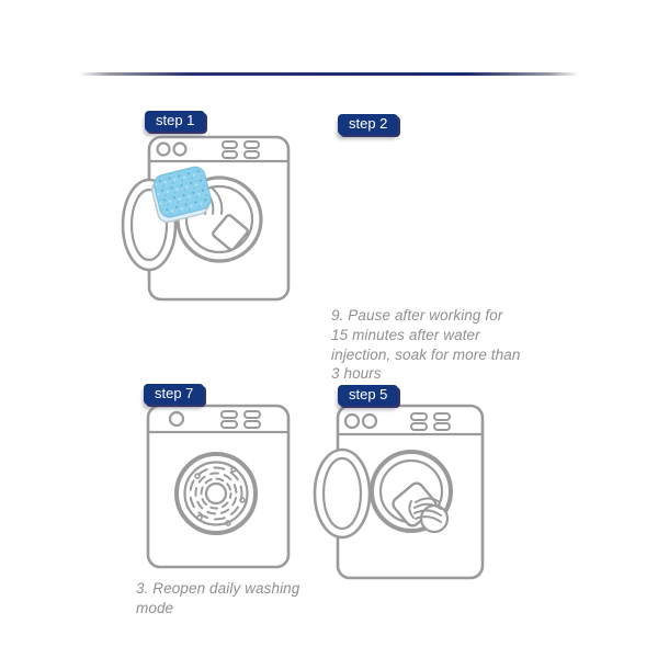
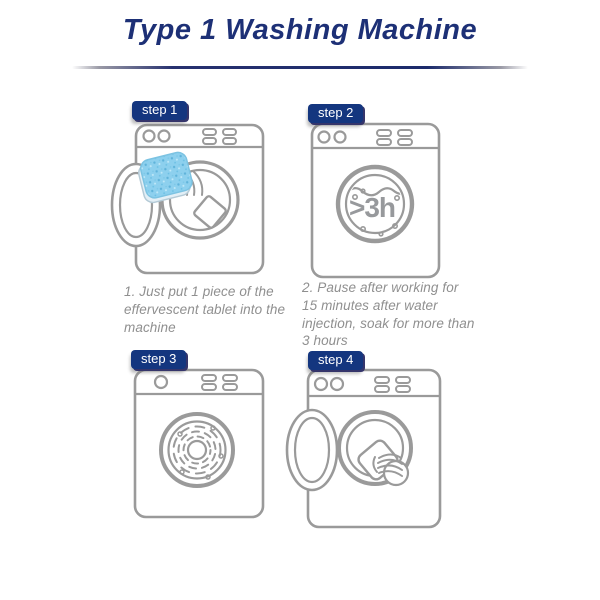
+ Type 1 Washing Machine
  step 1
  step 2
- step 7
+ step 3
- step 5
+ step 4
+ >3h
+ 1. Just put 1 piece of the effervescent tablet into the machine
- 9. Pause after working for 15 minutes after water injection, soak for more than 3 hours
+ 2. Pause after working for 15 minutes after water injection, soak for more than 3 hours
- 3. Reopen daily washing mode
